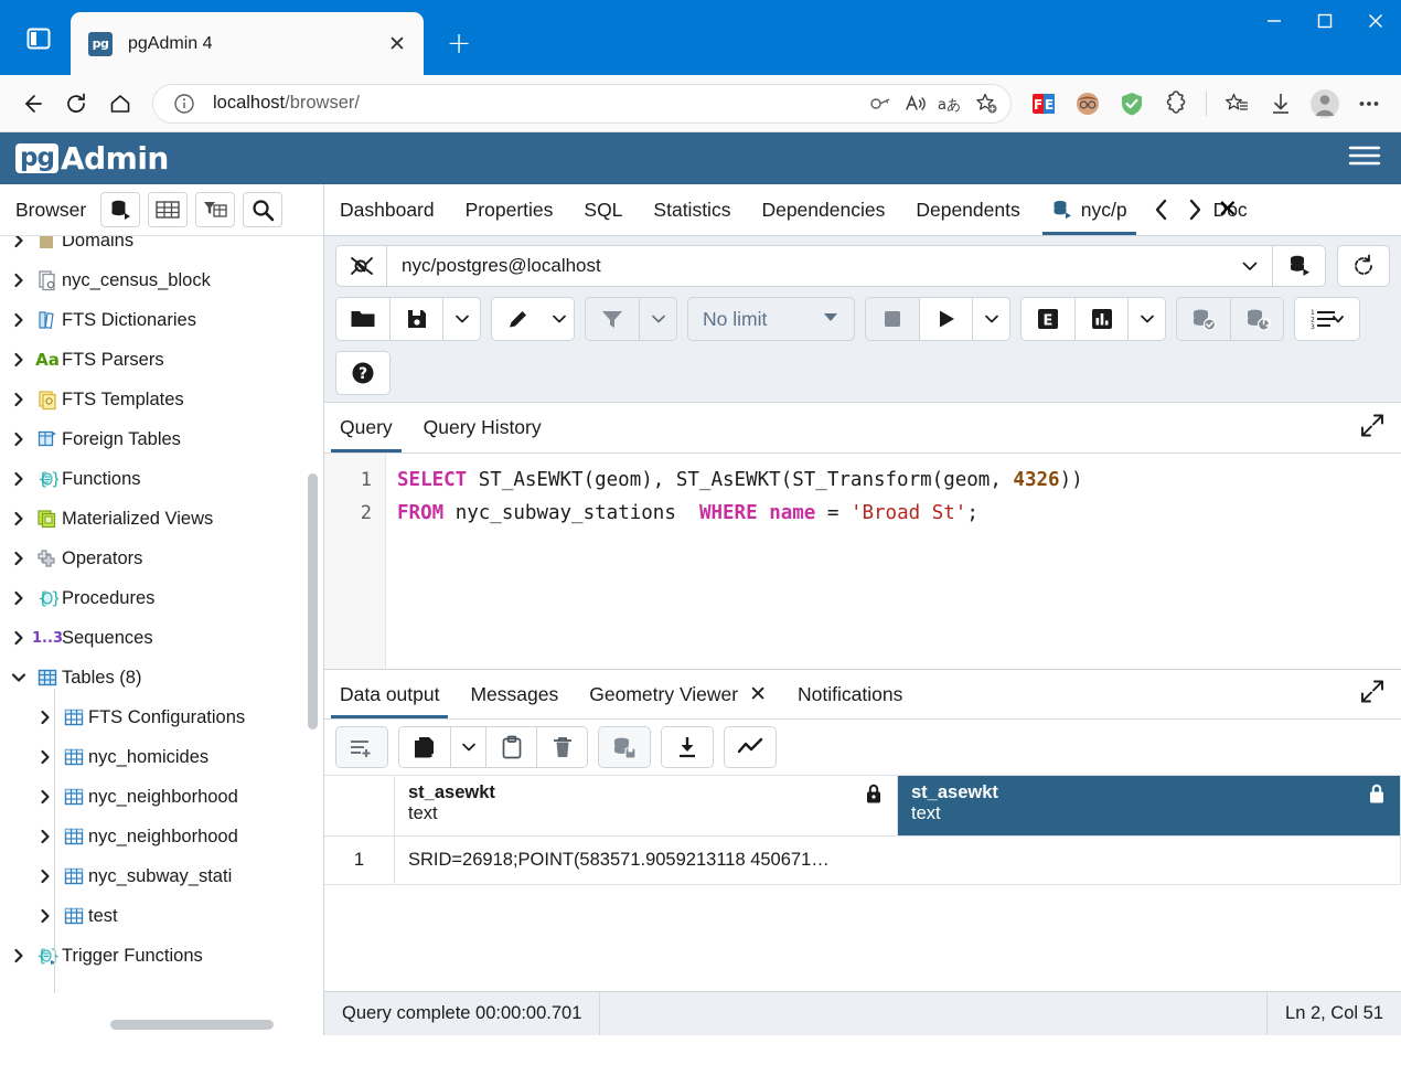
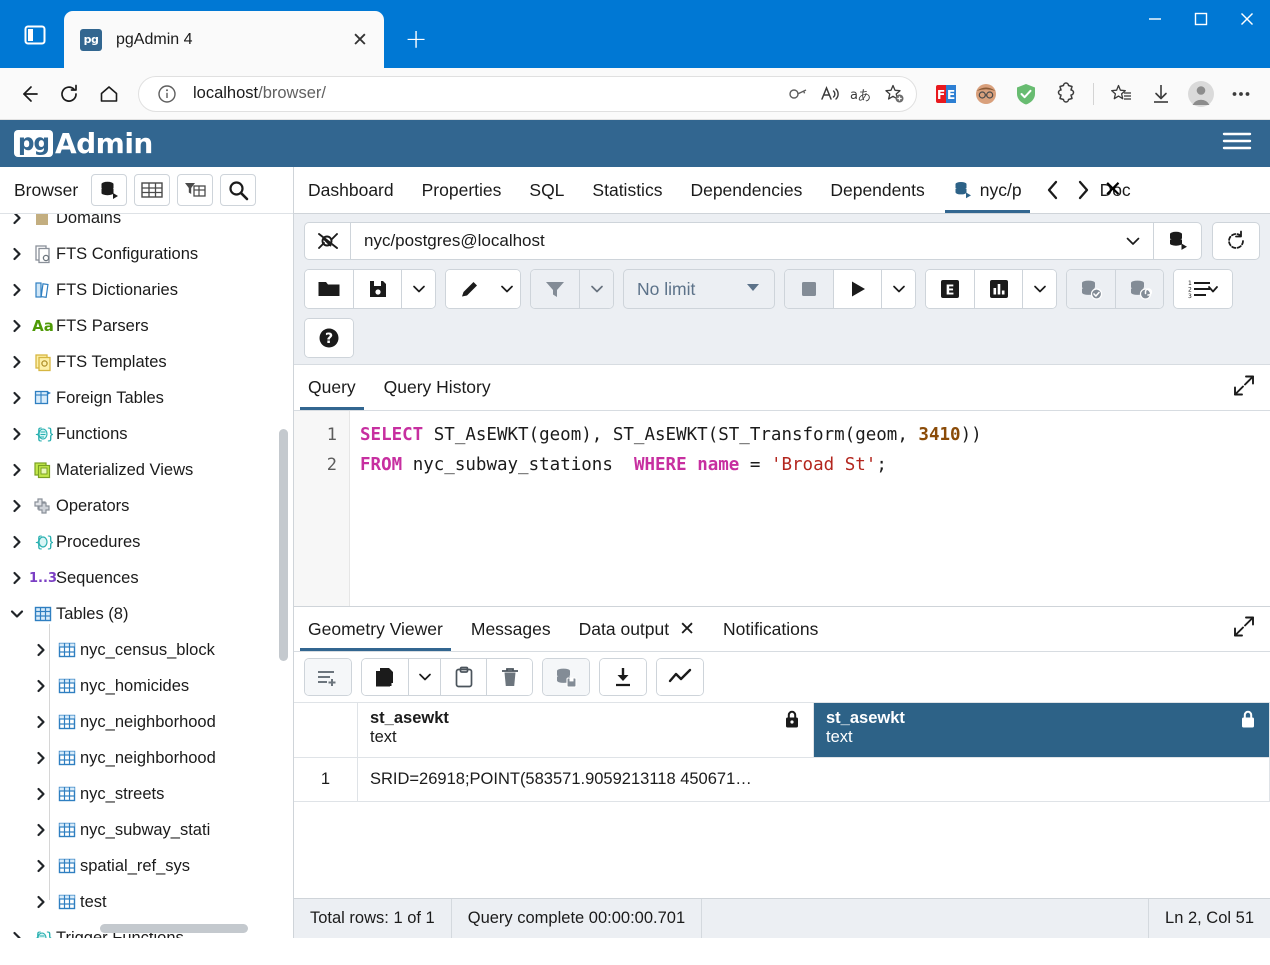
  pg
  pgAdmin 4
  ✕
  +
  localhost/browser/
  aあ
  F
  E
  pg
  Admin
  Browser
  Domains
- nyc_census_block
+ FTS Configurations
  FTS Dictionaries
  Aa
  FTS Parsers
  FTS Templates
  Foreign Tables
  }
  Functions
  Materialized Views
  Operators
  }
  Procedures
  1..3
  Sequences
  Tables (8)
- FTS Configurations
+ nyc_census_block
  nyc_homicides
  nyc_neighborhood
  nyc_neighborhood
+ nyc_streets
  nyc_subway_stati
+ spatial_ref_sys
  test
  Trigger Functions
  Dashboard
  Properties
  SQL
  Statistics
  Dependencies
  Dependents
  nyc/p
  Doc
  ✕
  nyc/postgres@localhost
  No limit
  E
  ?
  Query
  Query History
  1
  2
- SELECT ST_AsEWKT(geom), ST_AsEWKT(ST_Transform(geom, 4326))
+ SELECT ST_AsEWKT(geom), ST_AsEWKT(ST_Transform(geom, 3410))
  FROM nyc_subway_stations WHERE name = 'Broad St';
- Data output
+ Geometry Viewer
  Messages
- Geometry Viewer
+ Data output
  ✕
  Notifications
  st_asewkt
  text
  st_asewkt
  text
  1
  SRID=26918;POINT(583571.9059213118 450671…
+ Total rows: 1 of 1
  Query complete 00:00:00.701
  Ln 2, Col 51
